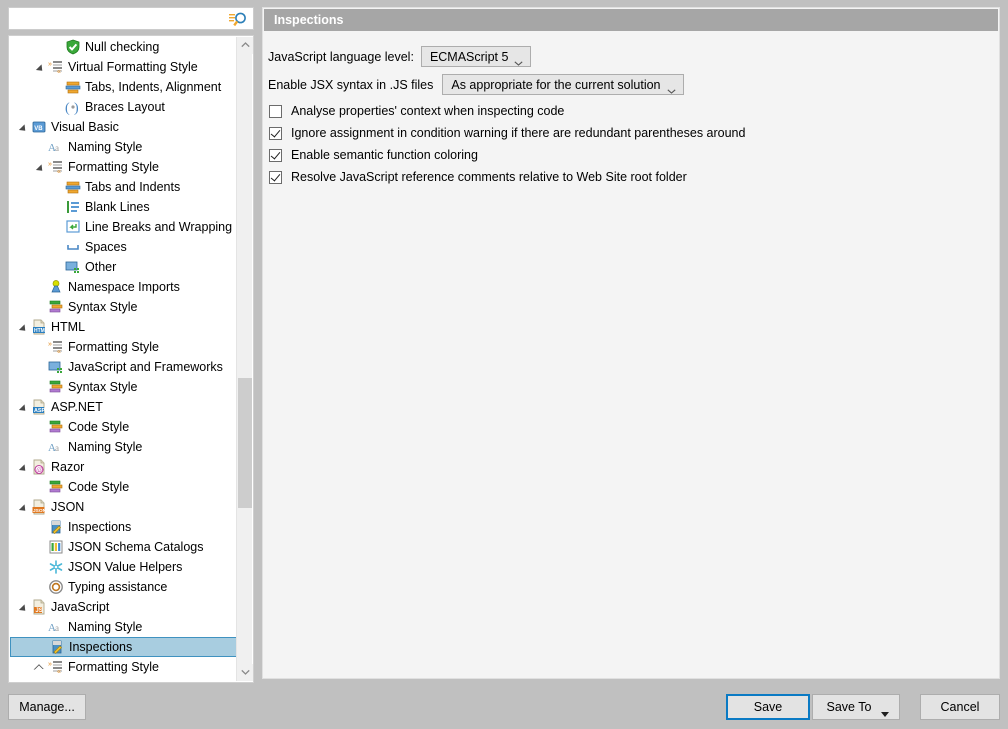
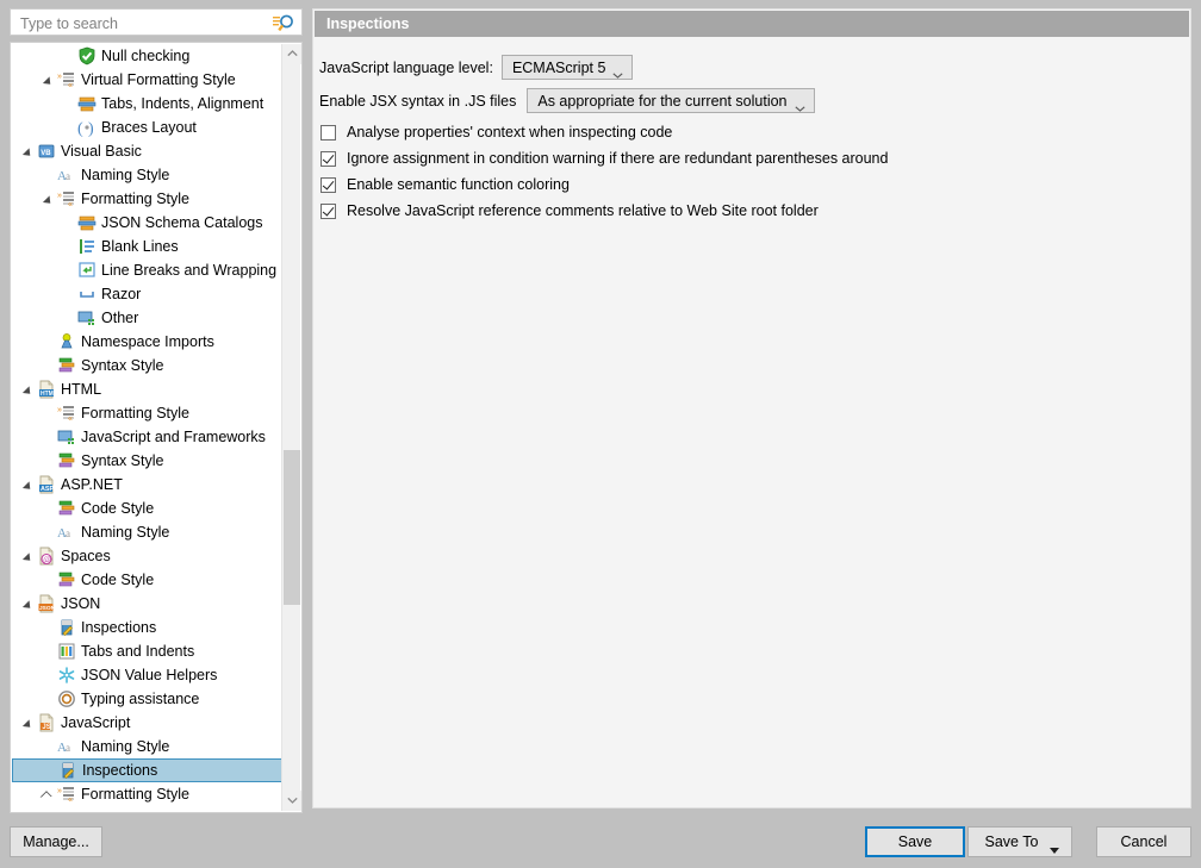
+ Type to search
  Null checking
  Virtual Formatting Style
  Tabs, Indents, Alignment
  (
  )
  Braces Layout
  Visual Basic
  A
  a
  Naming Style
  Formatting Style
- Tabs and Indents
+ JSON Schema Catalogs
  Blank Lines
  Line Breaks and Wrapping
- Spaces
+ Razor
  Other
  Namespace Imports
  Syntax Style
  HTML
  Formatting Style
  JavaScript and Frameworks
  Syntax Style
  ASP.NET
  Code Style
  A
  a
  Naming Style
  @
- Razor
+ Spaces
  Code Style
  JSON
  Inspections
- JSON Schema Catalogs
+ Tabs and Indents
  JSON Value Helpers
  Typing assistance
  JavaScript
  A
  a
  Naming Style
  Inspections
  Formatting Style
  Inspections
  JavaScript language level:
  ECMAScript 5
  Enable JSX syntax in .JS files
  As appropriate for the current solution
  Analyse properties' context when inspecting code
  Ignore assignment in condition warning if there are redundant parentheses around
  Enable semantic function coloring
  Resolve JavaScript reference comments relative to Web Site root folder
  Manage...
  Save
  Save To
  Cancel
